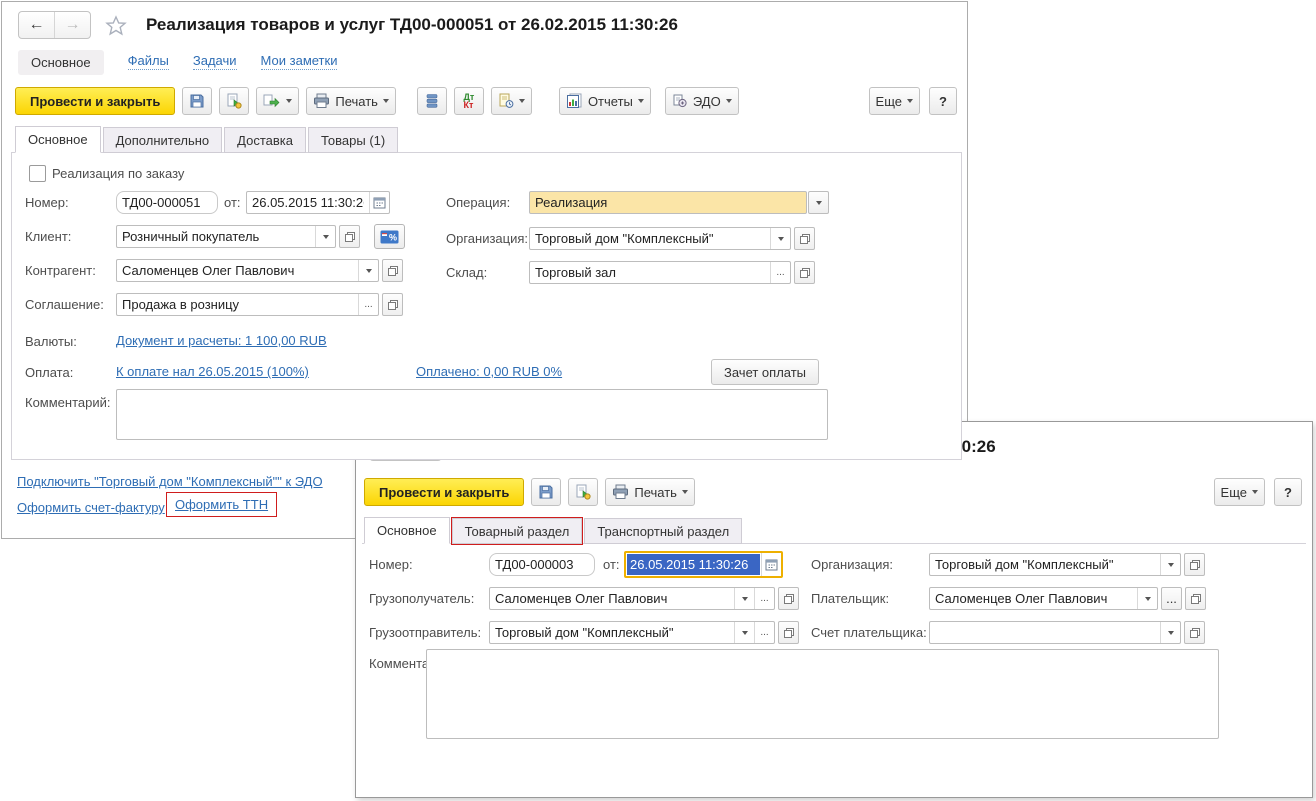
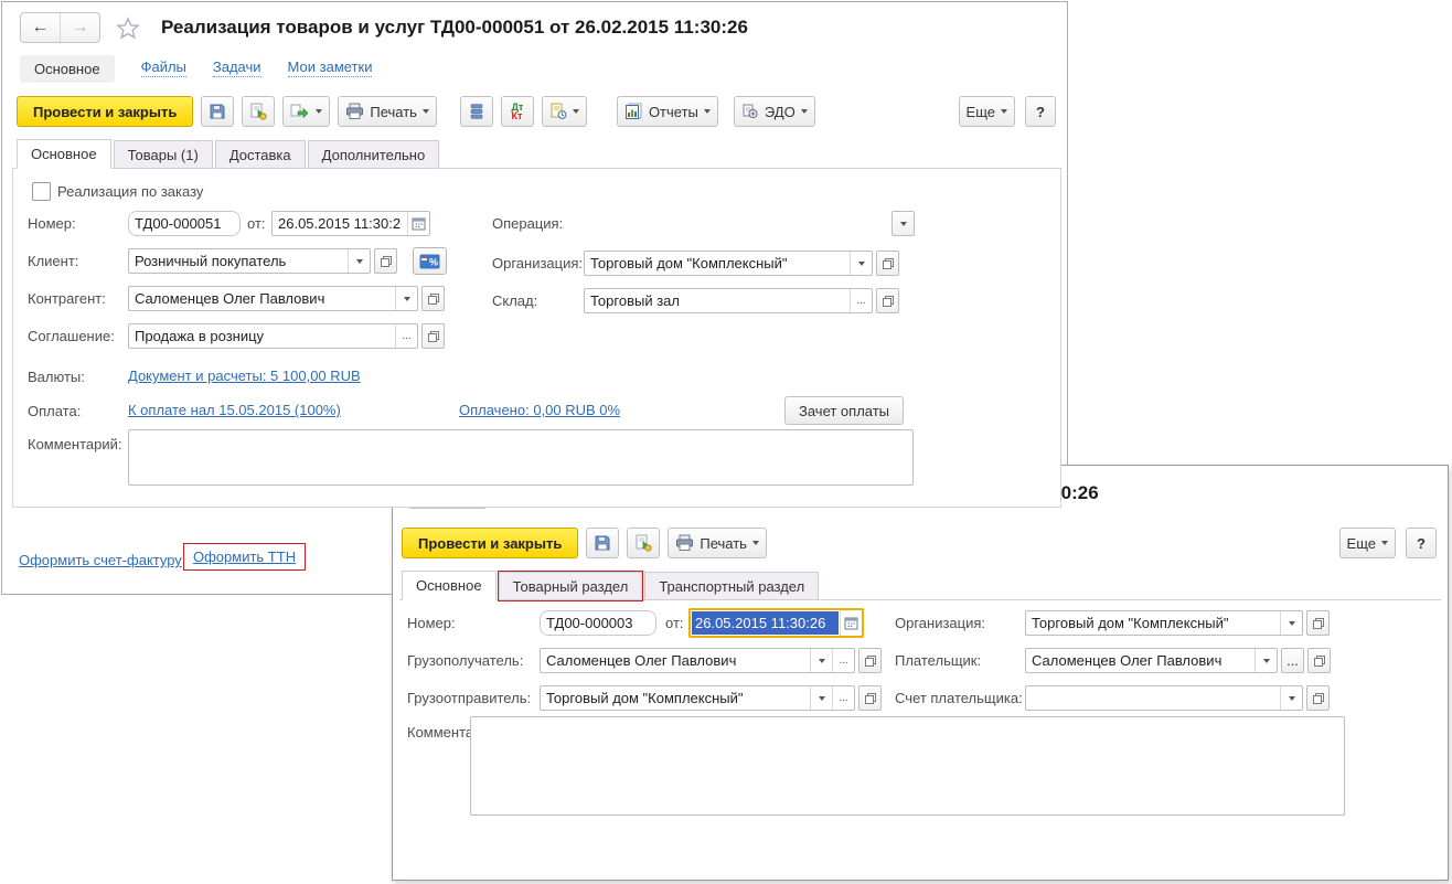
  ←
  →
  Реализация товаров и услуг ТД00-000051 от 26.02.2015 11:30:26
  Основное
  Файлы
  Задачи
  Мои заметки
  Провести и закрыть
  Печать
  Дт
  Кт
  Отчеты
  ЭДО
  Еще
  ?
  Основное
- Дополнительно
+ Товары (1)
  Доставка
- Товары (1)
+ Дополнительно
  Реализация по заказу
  Номер:
  ТД00-000051
  от:
  26.05.2015 11:30:2
  Операция:
- Реализация
  Клиент:
  Розничный покупатель
  %
  Организация:
  Торговый дом "Комплексный"
  Контрагент:
  Саломенцев Олег Павлович
  Склад:
  Торговый зал
  ...
  Соглашение:
  Продажа в розницу
  ...
  Валюты:
- Документ и расчеты: 1 100,00 RUB
+ Документ и расчеты: 5 100,00 RUB
  Оплата:
- К оплате нал 26.05.2015 (100%)
+ К оплате нал 15.05.2015 (100%)
  Оплачено: 0,00 RUB 0%
  Зачет оплаты
  Комментарий:
- Подключить "Торговый дом "Комплексный"" к ЭДО
  Оформить счет-фактуру
  Оформить ТТН
  Провести и закрыть
  Печать
  Еще
  ?
  Основное
  Товарный раздел
  Транспортный раздел
  Номер:
  ТД00-000003
  от:
  26.05.2015 11:30:26
  Организация:
  Торговый дом "Комплексный"
  Грузополучатель:
  Саломенцев Олег Павлович
  ...
  Плательщик:
  Саломенцев Олег Павлович
  ...
  Грузоотправитель:
  Торговый дом "Комплексный"
  ...
  Счет плательщика:
